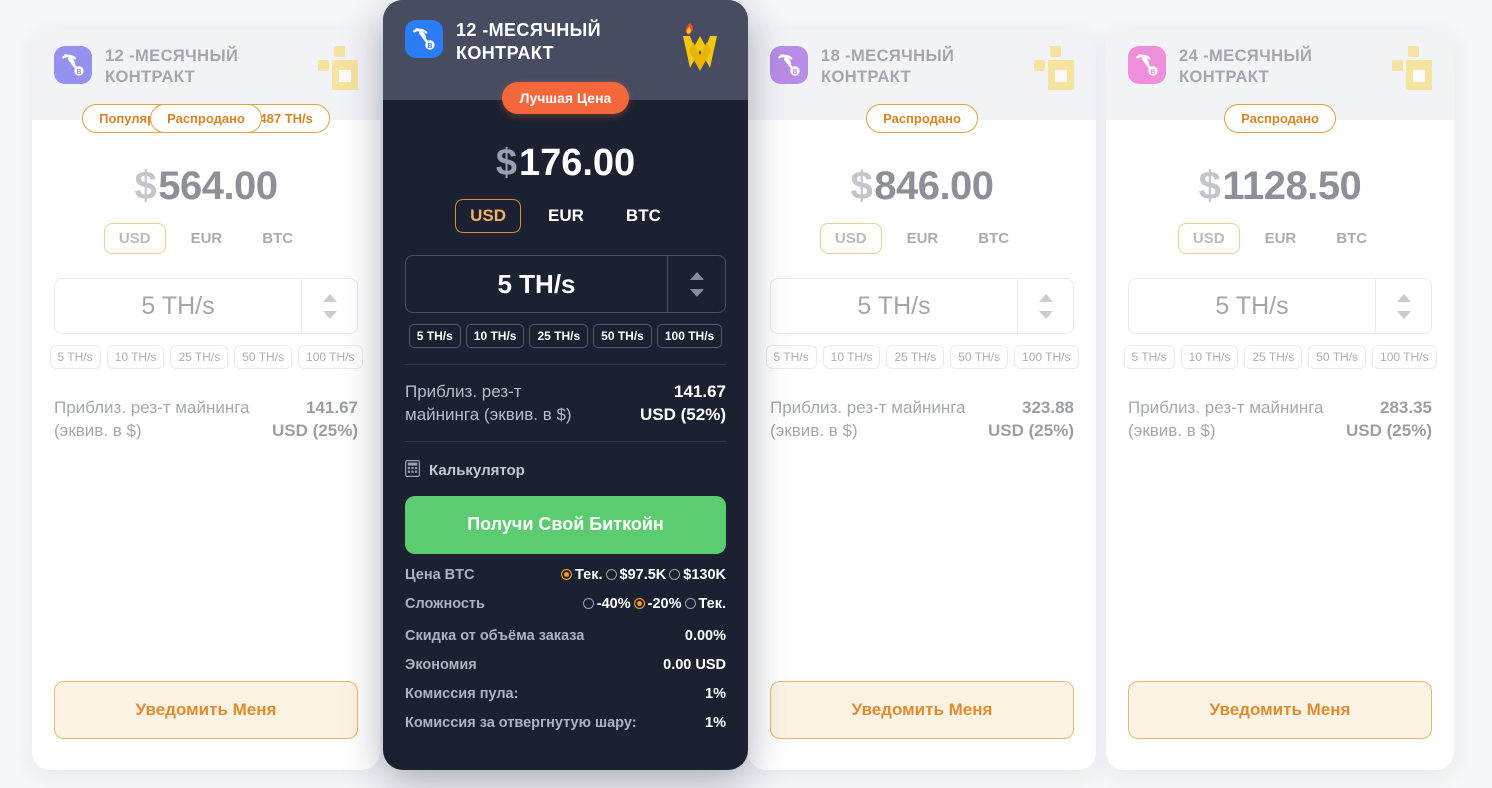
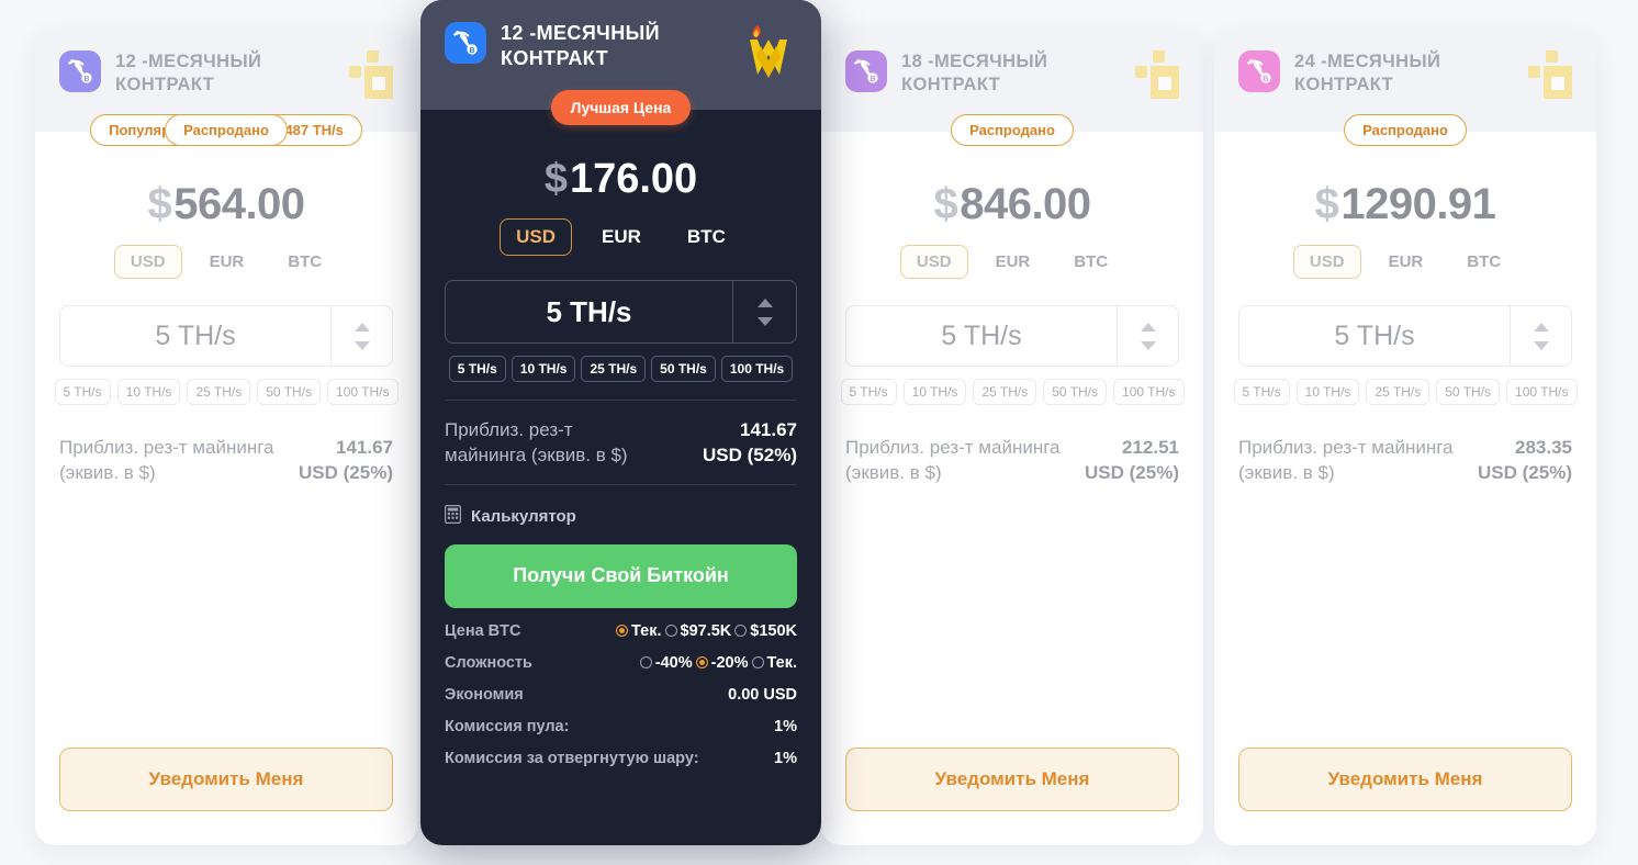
  12 -МЕСЯЧНЫЙ КОНТРАКТ
  Распродано
  $564.00
  USD
  EUR
  BTC
  5 TH/s
  5 TH/s
  10 TH/s
  25 TH/s
  50 TH/s
  100 TH/s
  Приблиз. рез-т майнинга (эквив. в $)
  141.67
  USD (25%)
  Уведомить Меня
  12 -МЕСЯЧНЫЙ КОНТРАКТ
  Лучшая Цена
  $176.00
  USD
  EUR
  BTC
  5 TH/s
  5 TH/s
  10 TH/s
  25 TH/s
  50 TH/s
  100 TH/s
  Приблиз. рез-т
  майнинга (эквив. в $)
  141.67
  USD (52%)
  Калькулятор
  Получи Свой Биткойн
  Цена BTC
  Тек.
  $97.5K
- $130K
+ $150K
  Сложность
  -40%
  -20%
  Тек.
- Скидка от объёма заказа
- 0.00%
  Экономия
  0.00 USD
  Комиссия пула:
  1%
  Комиссия за отвергнутую шару:
  1%
  18 -МЕСЯЧНЫЙ КОНТРАКТ
  Распродано
  $846.00
  USD
  EUR
  BTC
  5 TH/s
  5 TH/s
  10 TH/s
  25 TH/s
  50 TH/s
  100 TH/s
  Приблиз. рез-т майнинга (эквив. в $)
- 323.88
+ 212.51
  USD (25%)
  Уведомить Меня
  24 -МЕСЯЧНЫЙ КОНТРАКТ
  Распродано
- $1128.50
+ $1290.91
  USD
  EUR
  BTC
  5 TH/s
  5 TH/s
  10 TH/s
  25 TH/s
  50 TH/s
  100 TH/s
  Приблиз. рез-т майнинга (эквив. в $)
  283.35
  USD (25%)
  Уведомить Меня
